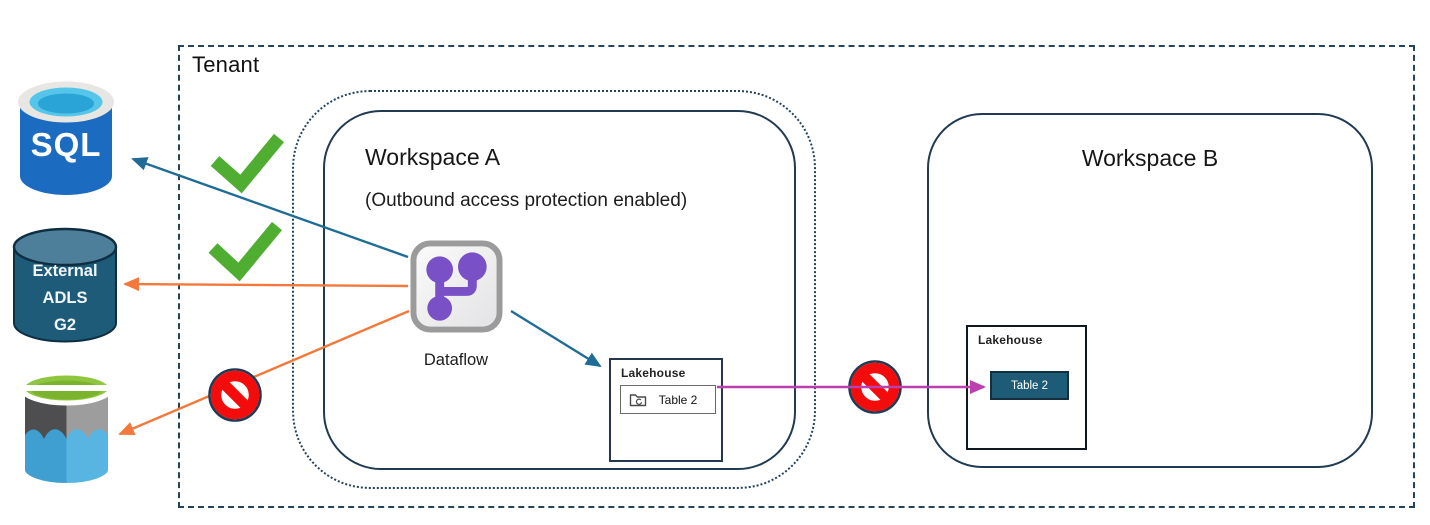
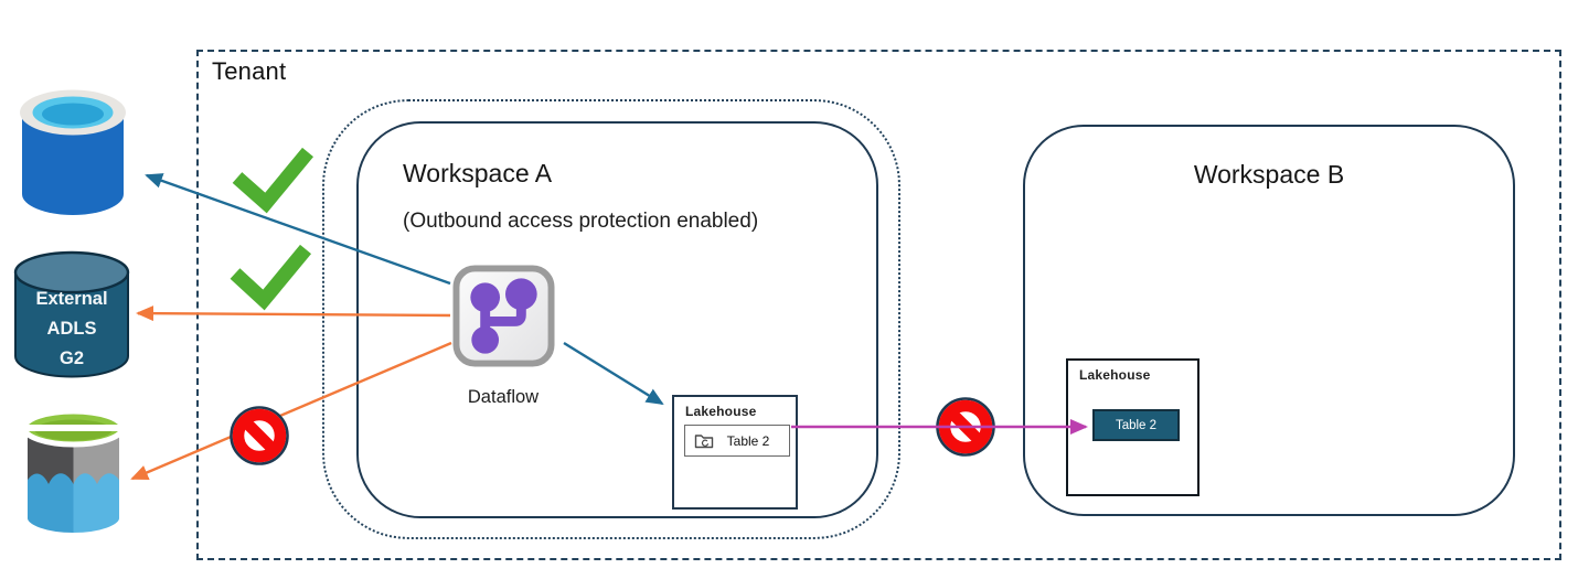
  Tenant
  Workspace A
  (Outbound access protection enabled)
  Workspace B
- SQL
  External
  ADLS
  G2
  Dataflow
  Lakehouse
  Table 2
  Lakehouse
  Table 2
